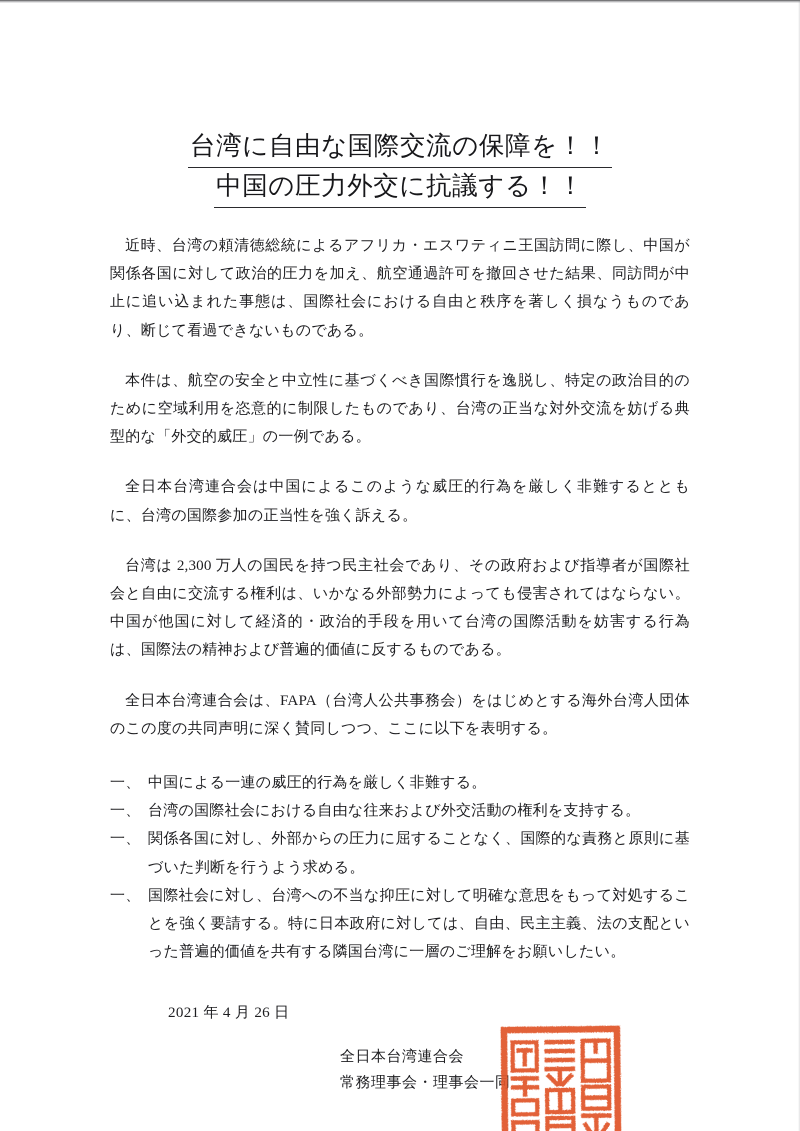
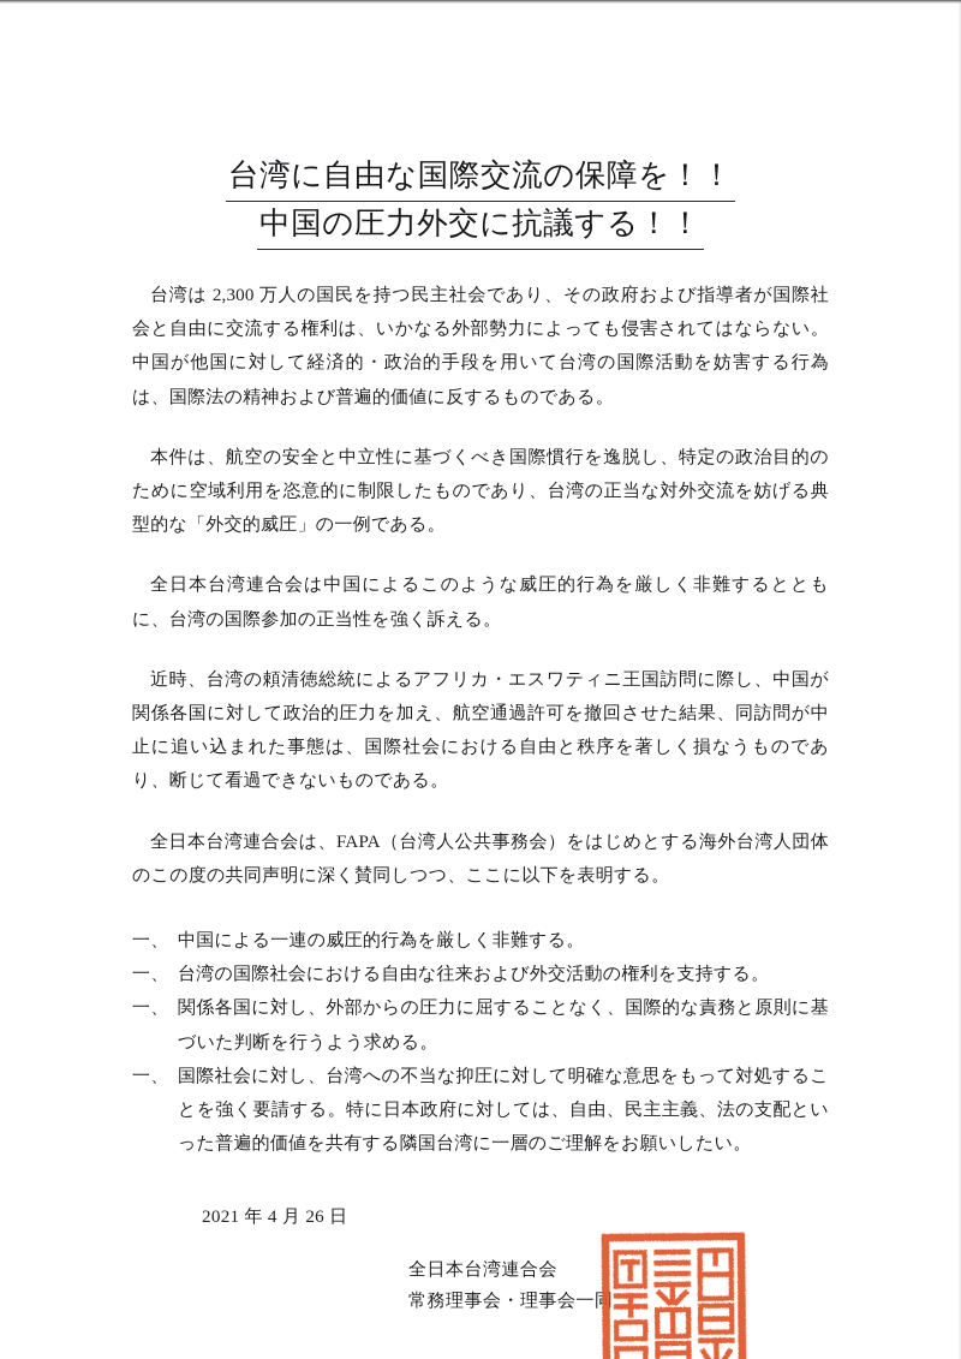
  台湾に自由な国際交流の保障を！！
  中国の圧力外交に抗議する！！
- 近時、台湾の頼清徳総統によるアフリカ・エスワティニ王国訪問に際し、中国が関係各国に対して政治的圧力を加え、航空通過許可を撤回させた結果、同訪問が中止に追い込まれた事態は、国際社会における自由と秩序を著しく損なうものであり、断じて看過できないものである。
+ 台湾は 2,300 万人の国民を持つ民主社会であり、その政府および指導者が国際社会と自由に交流する権利は、いかなる外部勢力によっても侵害されてはならない。中国が他国に対して経済的・政治的手段を用いて台湾の国際活動を妨害する行為は、国際法の精神および普遍的価値に反するものである。
  本件は、航空の安全と中立性に基づくべき国際慣行を逸脱し、特定の政治目的のために空域利用を恣意的に制限したものであり、台湾の正当な対外交流を妨げる典型的な「外交的威圧」の一例である。
  全日本台湾連合会は中国によるこのような威圧的行為を厳しく非難するとともに、台湾の国際参加の正当性を強く訴える。
- 台湾は 2,300 万人の国民を持つ民主社会であり、その政府および指導者が国際社会と自由に交流する権利は、いかなる外部勢力によっても侵害されてはならない。中国が他国に対して経済的・政治的手段を用いて台湾の国際活動を妨害する行為は、国際法の精神および普遍的価値に反するものである。
+ 近時、台湾の頼清徳総統によるアフリカ・エスワティニ王国訪問に際し、中国が関係各国に対して政治的圧力を加え、航空通過許可を撤回させた結果、同訪問が中止に追い込まれた事態は、国際社会における自由と秩序を著しく損なうものであり、断じて看過できないものである。
  全日本台湾連合会は、FAPA（台湾人公共事務会）をはじめとする海外台湾人団体のこの度の共同声明に深く賛同しつつ、ここに以下を表明する。
  一、
  中国による一連の威圧的行為を厳しく非難する。
  一、
  台湾の国際社会における自由な往来および外交活動の権利を支持する。
  一、
  関係各国に対し、外部からの圧力に屈することなく、国際的な責務と原則に基づいた判断を行うよう求める。
  一、
  国際社会に対し、台湾への不当な抑圧に対して明確な意思をもって対処することを強く要請する。特に日本政府に対しては、自由、民主主義、法の支配といった普遍的価値を共有する隣国台湾に一層のご理解をお願いしたい。
  2021 年 4 月 26 日
  全日本台湾連合会
  常務理事会・理事会一
